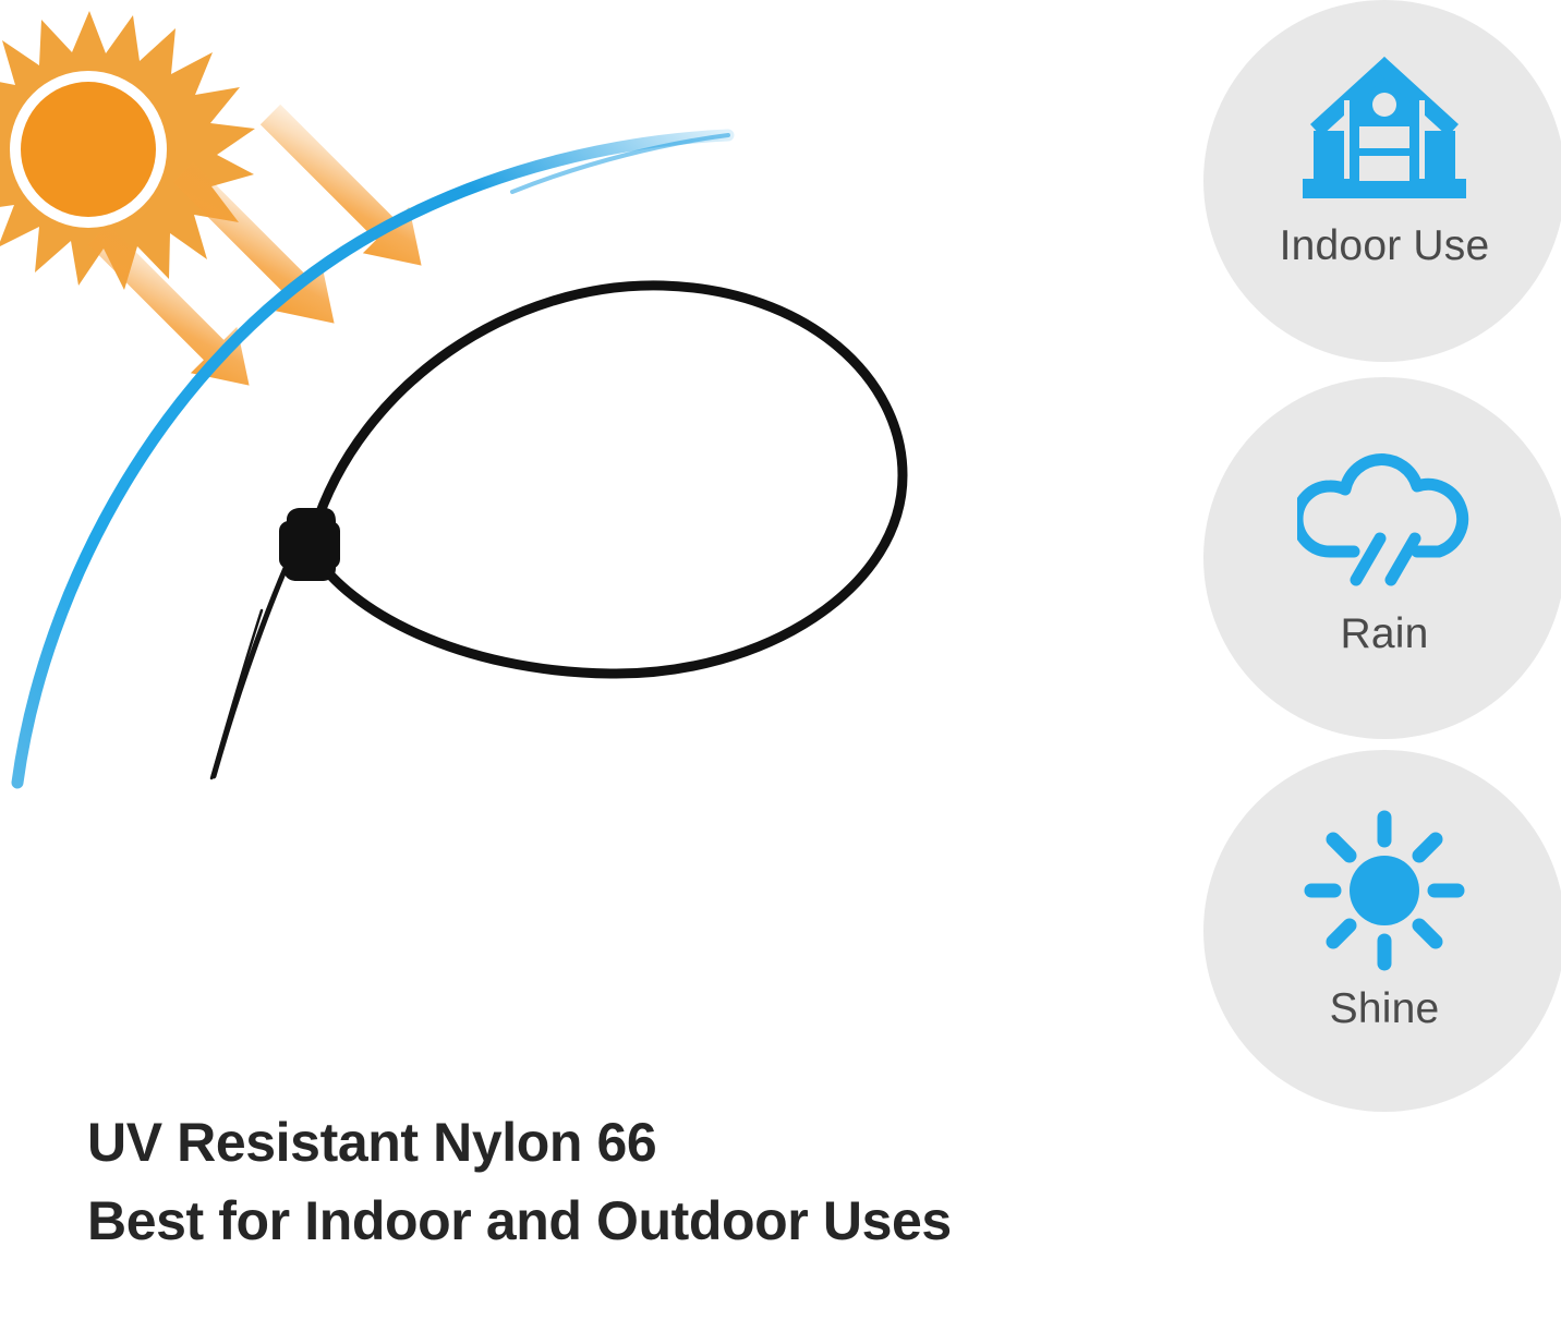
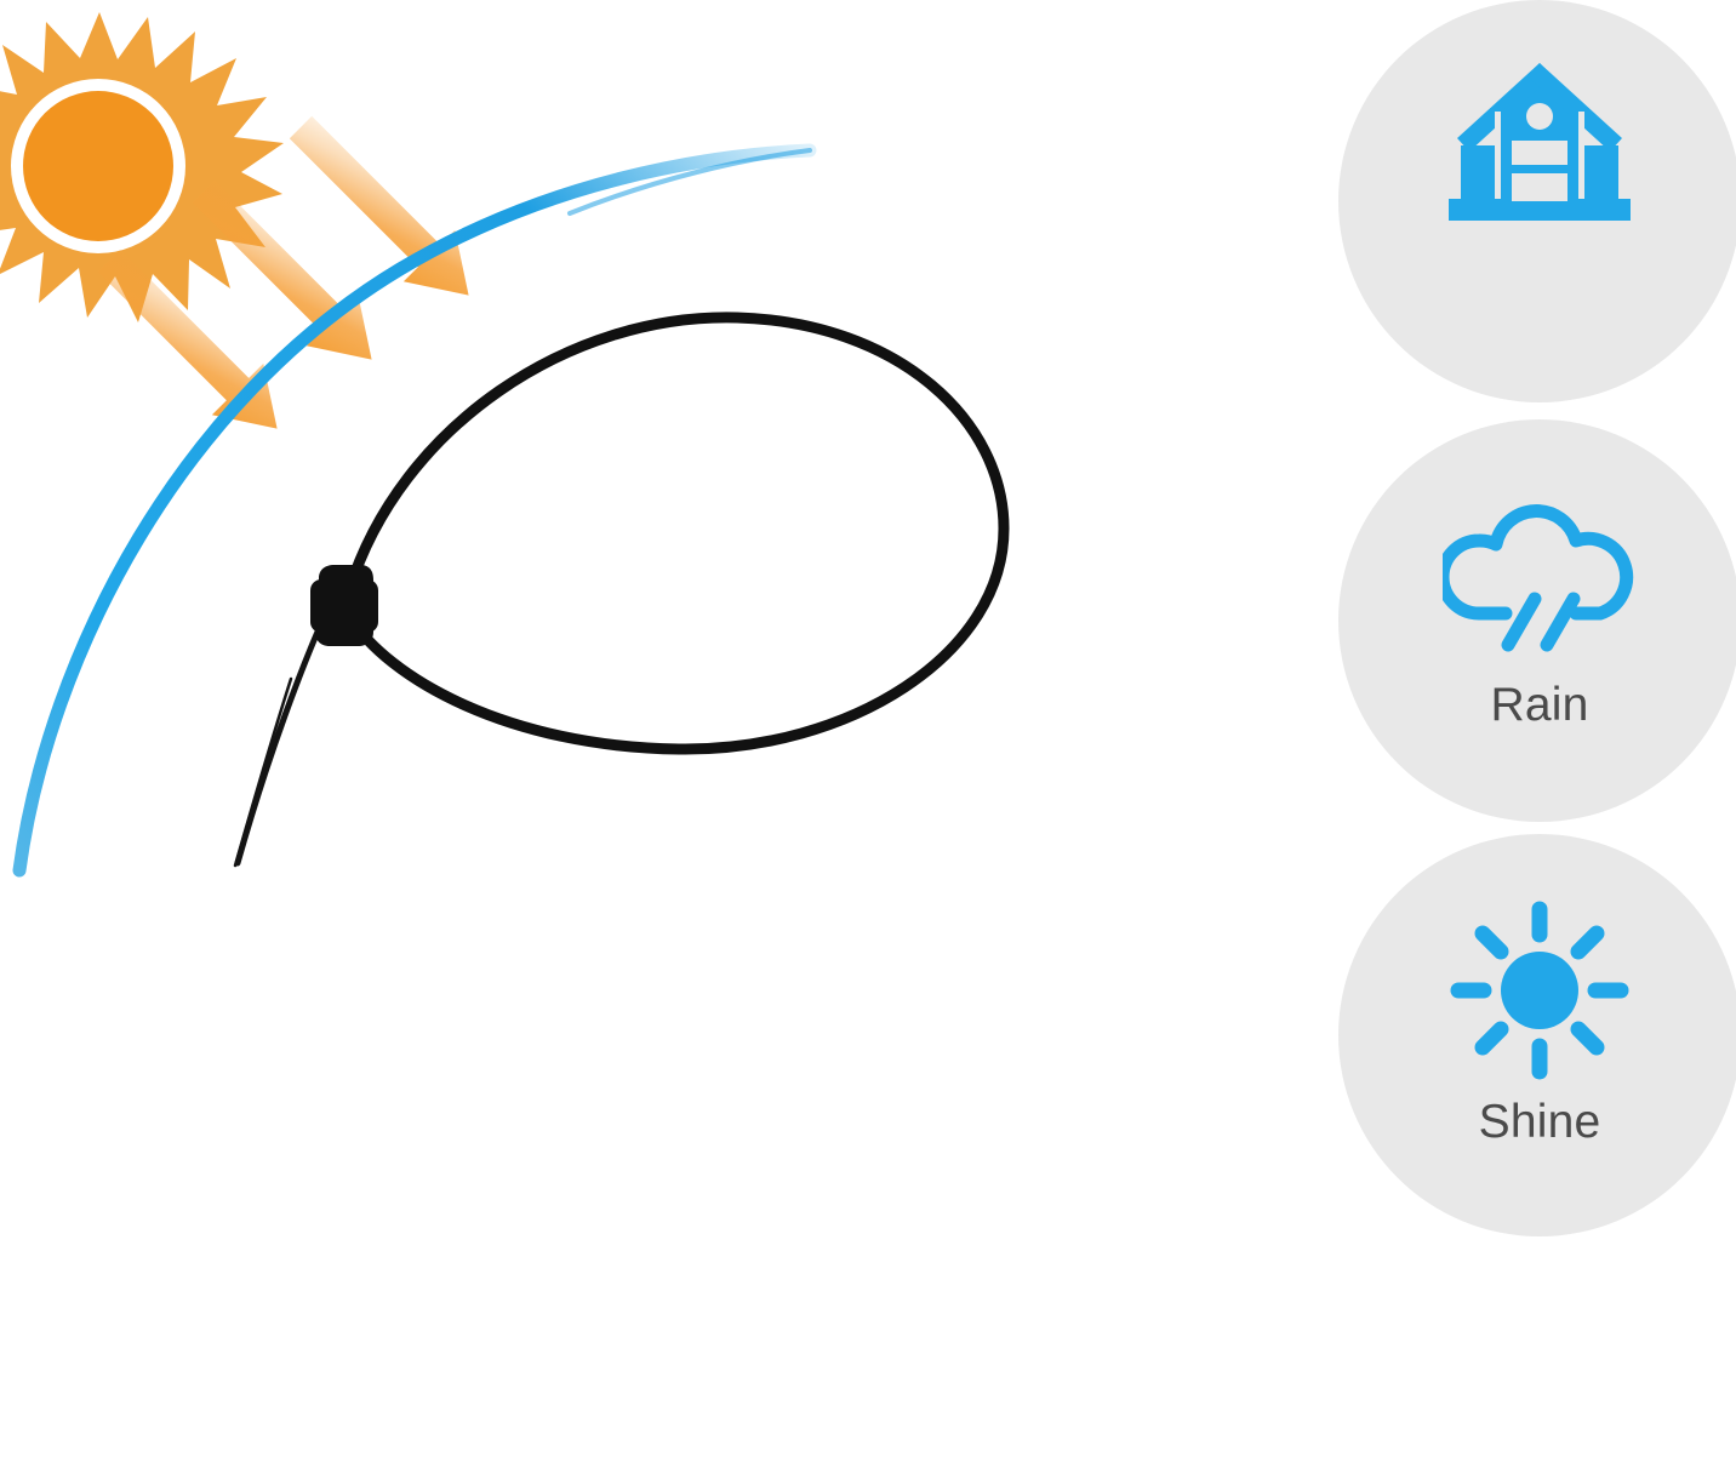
- UV Resistant Nylon 66
- Best for Indoor and Outdoor Uses
- Indoor Use
  Rain
  Shine
